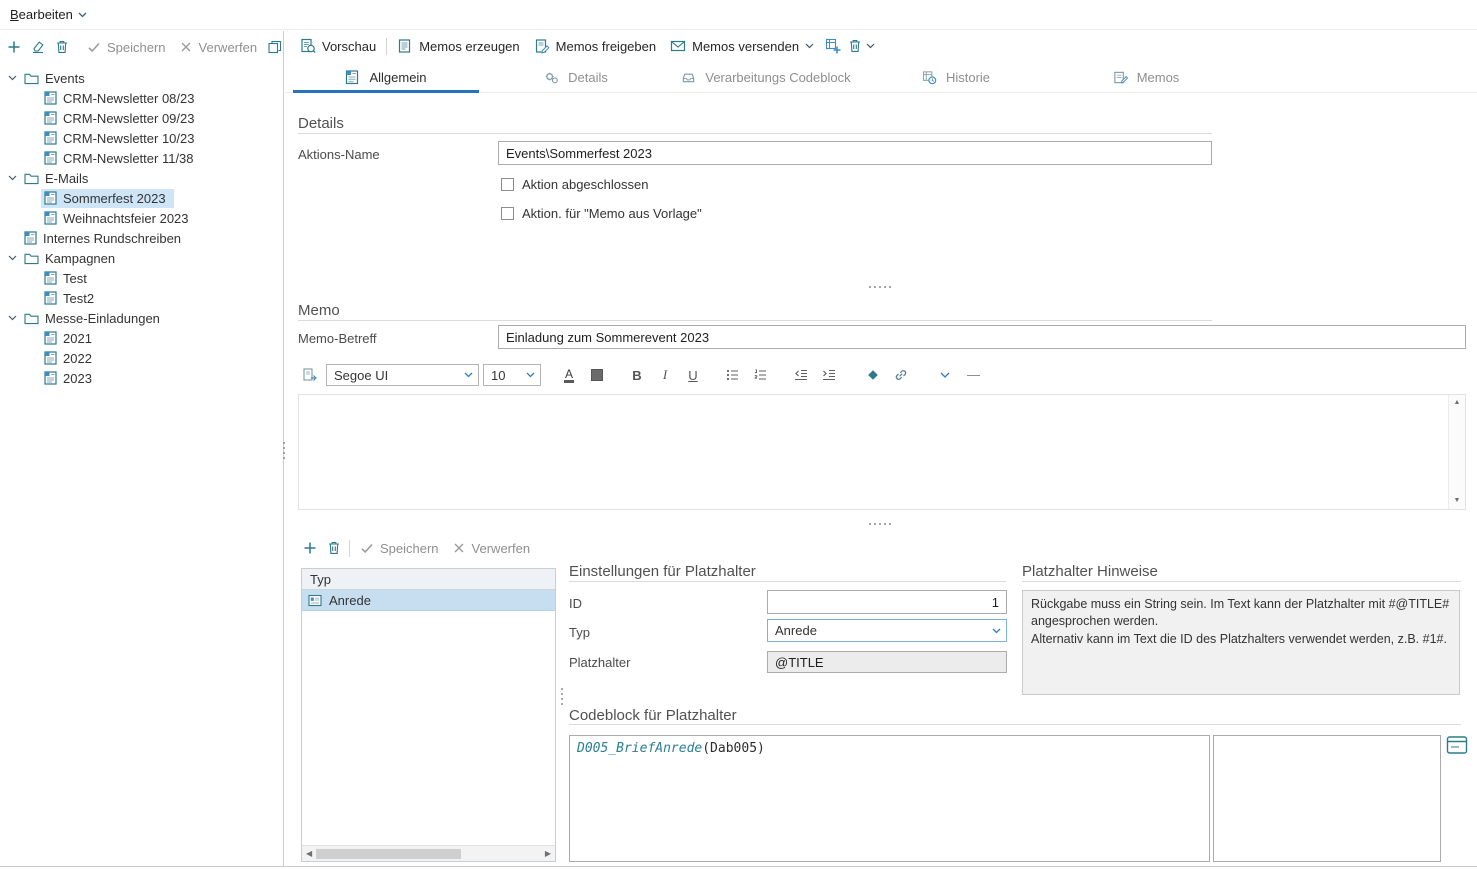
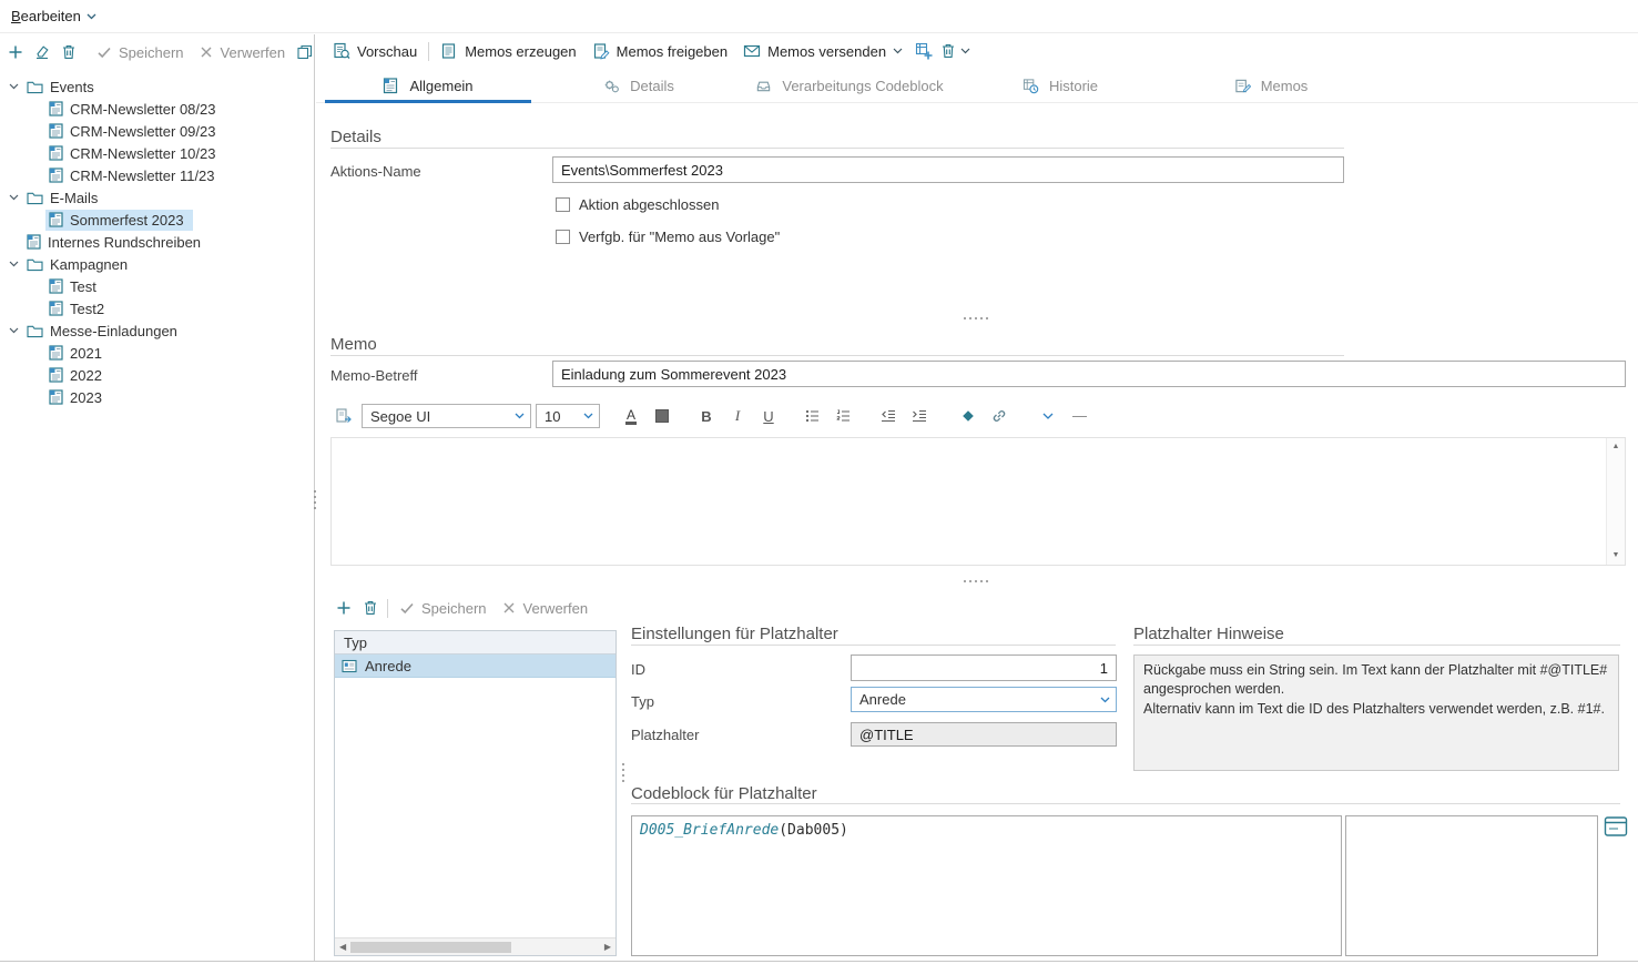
  Bearbeiten
  Speichern
  Verwerfen
  Events
  CRM-Newsletter 08/23
  CRM-Newsletter 09/23
  CRM-Newsletter 10/23
- CRM-Newsletter 11/38
+ CRM-Newsletter 11/23
  E-Mails
  Sommerfest 2023
- Weihnachtsfeier 2023
  Internes Rundschreiben
  Kampagnen
  Test
  Test2
  Messe-Einladungen
  2021
  2022
  2023
  Vorschau
  Memos erzeugen
  Memos freigeben
  Memos versenden
  Allgemein
  Details
  Verarbeitungs Codeblock
  Historie
  Memos
  Details
  Aktions-Name
  Events\Sommerfest 2023
  Aktion abgeschlossen
- Aktion. für "Memo aus Vorlage"
+ Verfgb. für "Memo aus Vorlage"
  Memo
  Memo-Betreff
  Einladung zum Sommerevent 2023
  Segoe UI
  10
  A
  B
  I
  U
  Speichern
  Verwerfen
  Typ
  Anrede
  ◀
  ▶
  Einstellungen für Platzhalter
  ID
  1
  Typ
  Anrede
  Platzhalter
  @TITLE
  Platzhalter Hinweise
  Rückgabe muss ein String sein. Im Text kann der Platzhalter mit #@TITLE# angesprochen werden.
  Alternativ kann im Text die ID des Platzhalters verwendet werden, z.B. #1#.
  Codeblock für Platzhalter
  D005_BriefAnrede(Dab005)
